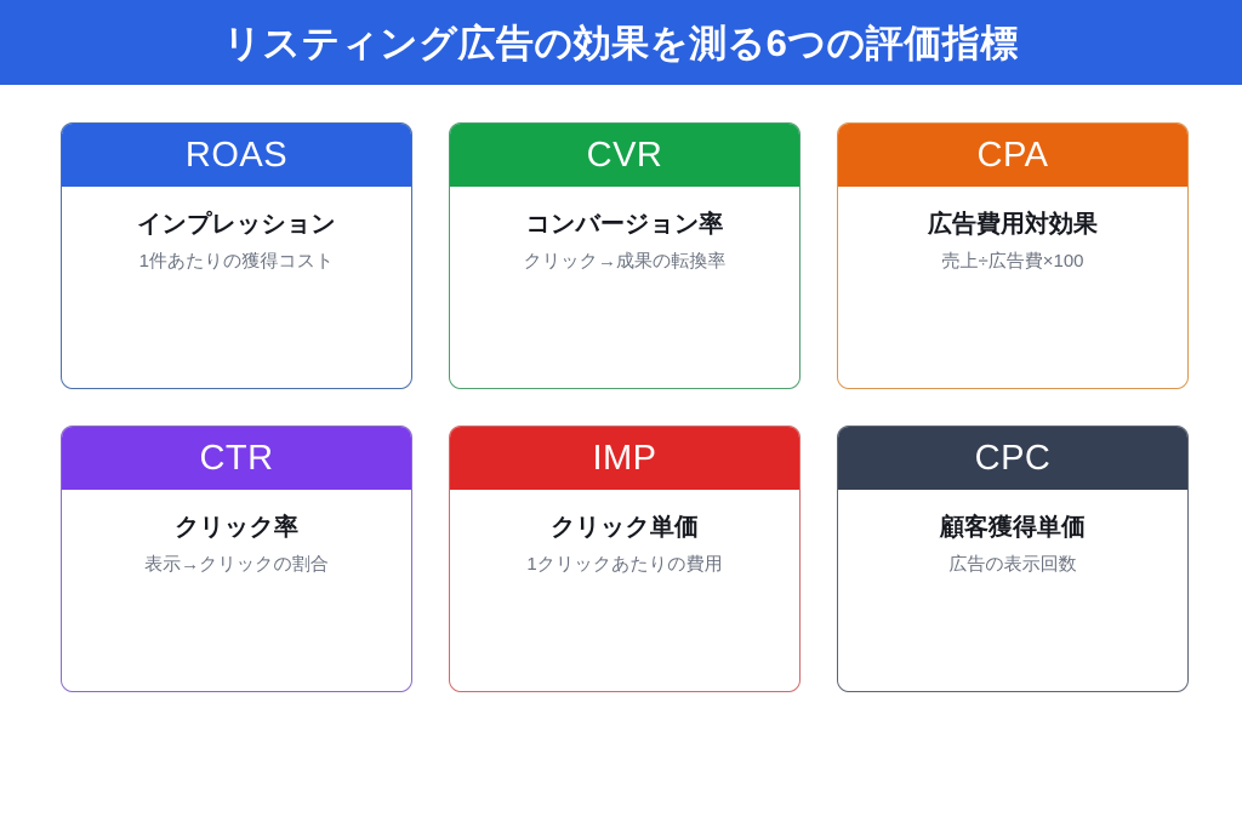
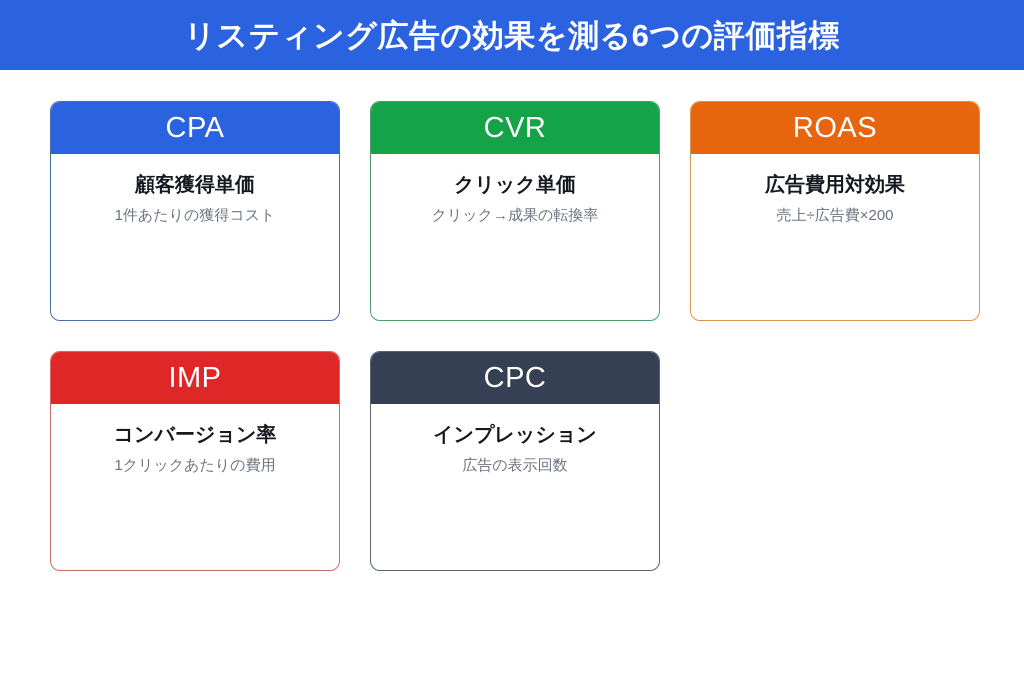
  リスティング広告の効果を測る6つの評価指標
- ROAS
+ CPA
- インプレッション
+ 顧客獲得単価
  1件あたりの獲得コスト
  CVR
- コンバージョン率
+ クリック単価
  クリック→成果の転換率
- CPA
+ ROAS
  広告費用対効果
- 売上÷広告費×100
+ 売上÷広告費×200
- CTR
- クリック率
- 表示→クリックの割合
  IMP
- クリック単価
+ コンバージョン率
  1クリックあたりの費用
  CPC
- 顧客獲得単価
+ インプレッション
  広告の表示回数
